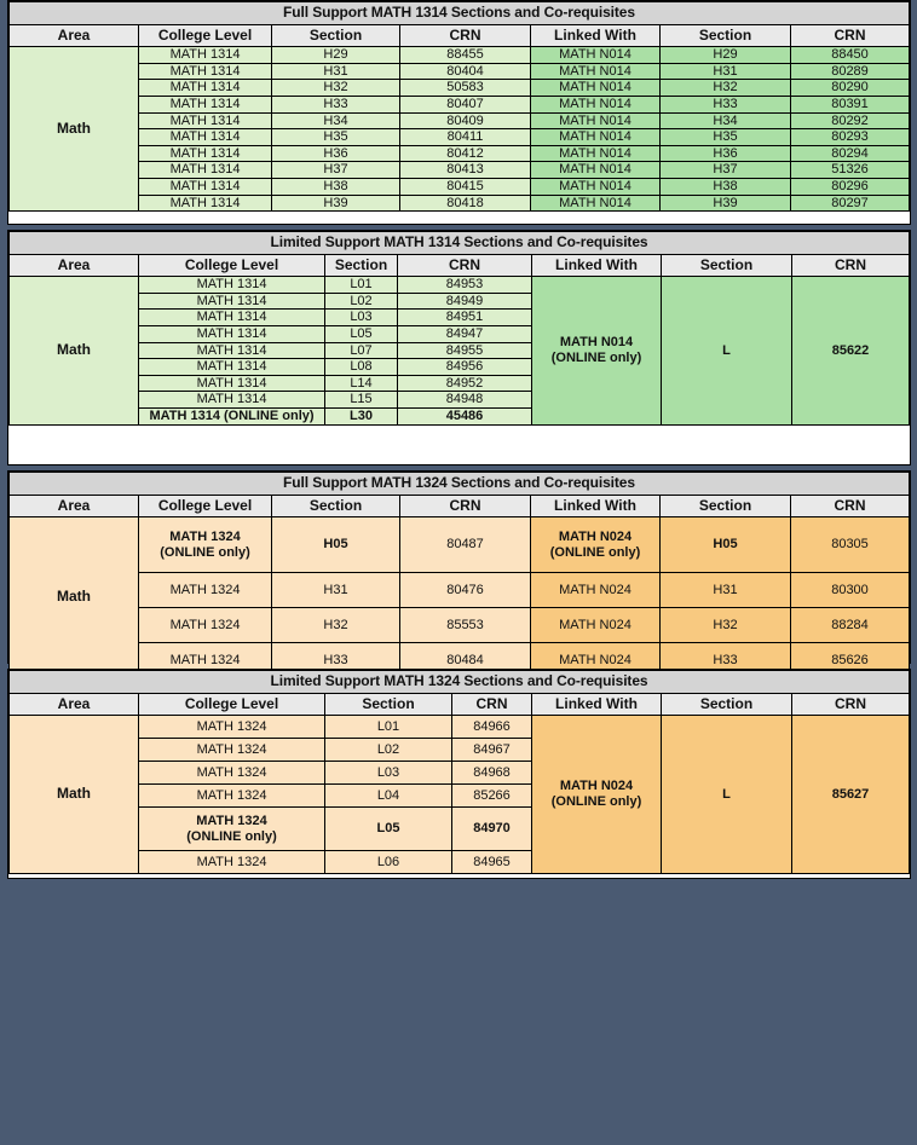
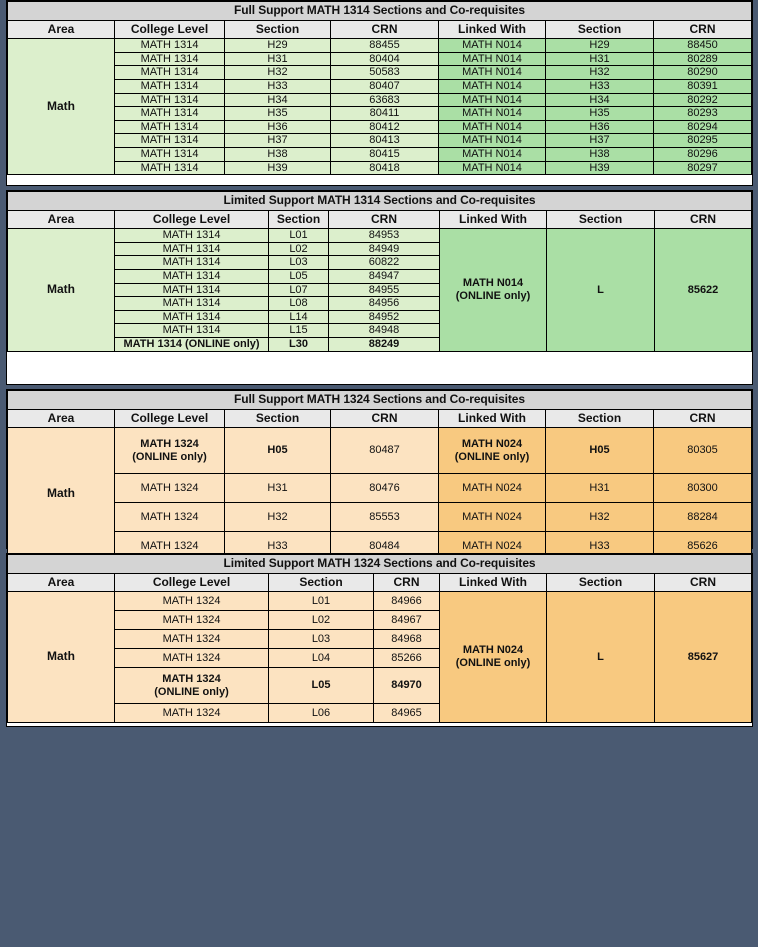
  Full Support MATH 1314 Sections and Co-requisites
  Area	College Level	Section	CRN	Linked With	Section	CRN
  Math	MATH 1314	H29	88455	MATH N014	H29	88450
  MATH 1314	H31	80404	MATH N014	H31	80289
  MATH 1314	H32	50583	MATH N014	H32	80290
  MATH 1314	H33	80407	MATH N014	H33	80391
- MATH 1314	H34	80409	MATH N014	H34	80292
+ MATH 1314	H34	63683	MATH N014	H34	80292
  MATH 1314	H35	80411	MATH N014	H35	80293
  MATH 1314	H36	80412	MATH N014	H36	80294
- MATH 1314	H37	80413	MATH N014	H37	51326
+ MATH 1314	H37	80413	MATH N014	H37	80295
  MATH 1314	H38	80415	MATH N014	H38	80296
  MATH 1314	H39	80418	MATH N014	H39	80297
  Limited Support MATH 1314 Sections and Co-requisites
  Area	College Level	Section	CRN	Linked With	Section	CRN
  Math	MATH 1314	L01	84953	MATH N014(ONLINE only)	L	85622
  MATH 1314	L02	84949
- MATH 1314	L03	84951
+ MATH 1314	L03	60822
  MATH 1314	L05	84947
  MATH 1314	L07	84955
  MATH 1314	L08	84956
  MATH 1314	L14	84952
  MATH 1314	L15	84948
- MATH 1314 (ONLINE only)	L30	45486
+ MATH 1314 (ONLINE only)	L30	88249
  Full Support MATH 1324 Sections and Co-requisites
  Area	College Level	Section	CRN	Linked With	Section	CRN
  Math	MATH 1324(ONLINE only)	H05	80487	MATH N024(ONLINE only)	H05	80305
  MATH 1324	H31	80476	MATH N024	H31	80300
  MATH 1324	H32	85553	MATH N024	H32	88284
  MATH 1324	H33	80484	MATH N024	H33	85626
  Limited Support MATH 1324 Sections and Co-requisites
  Area	College Level	Section	CRN	Linked With	Section	CRN
  Math	MATH 1324	L01	84966	MATH N024(ONLINE only)	L	85627
  MATH 1324	L02	84967
  MATH 1324	L03	84968
  MATH 1324	L04	85266
  MATH 1324(ONLINE only)	L05	84970
  MATH 1324	L06	84965
